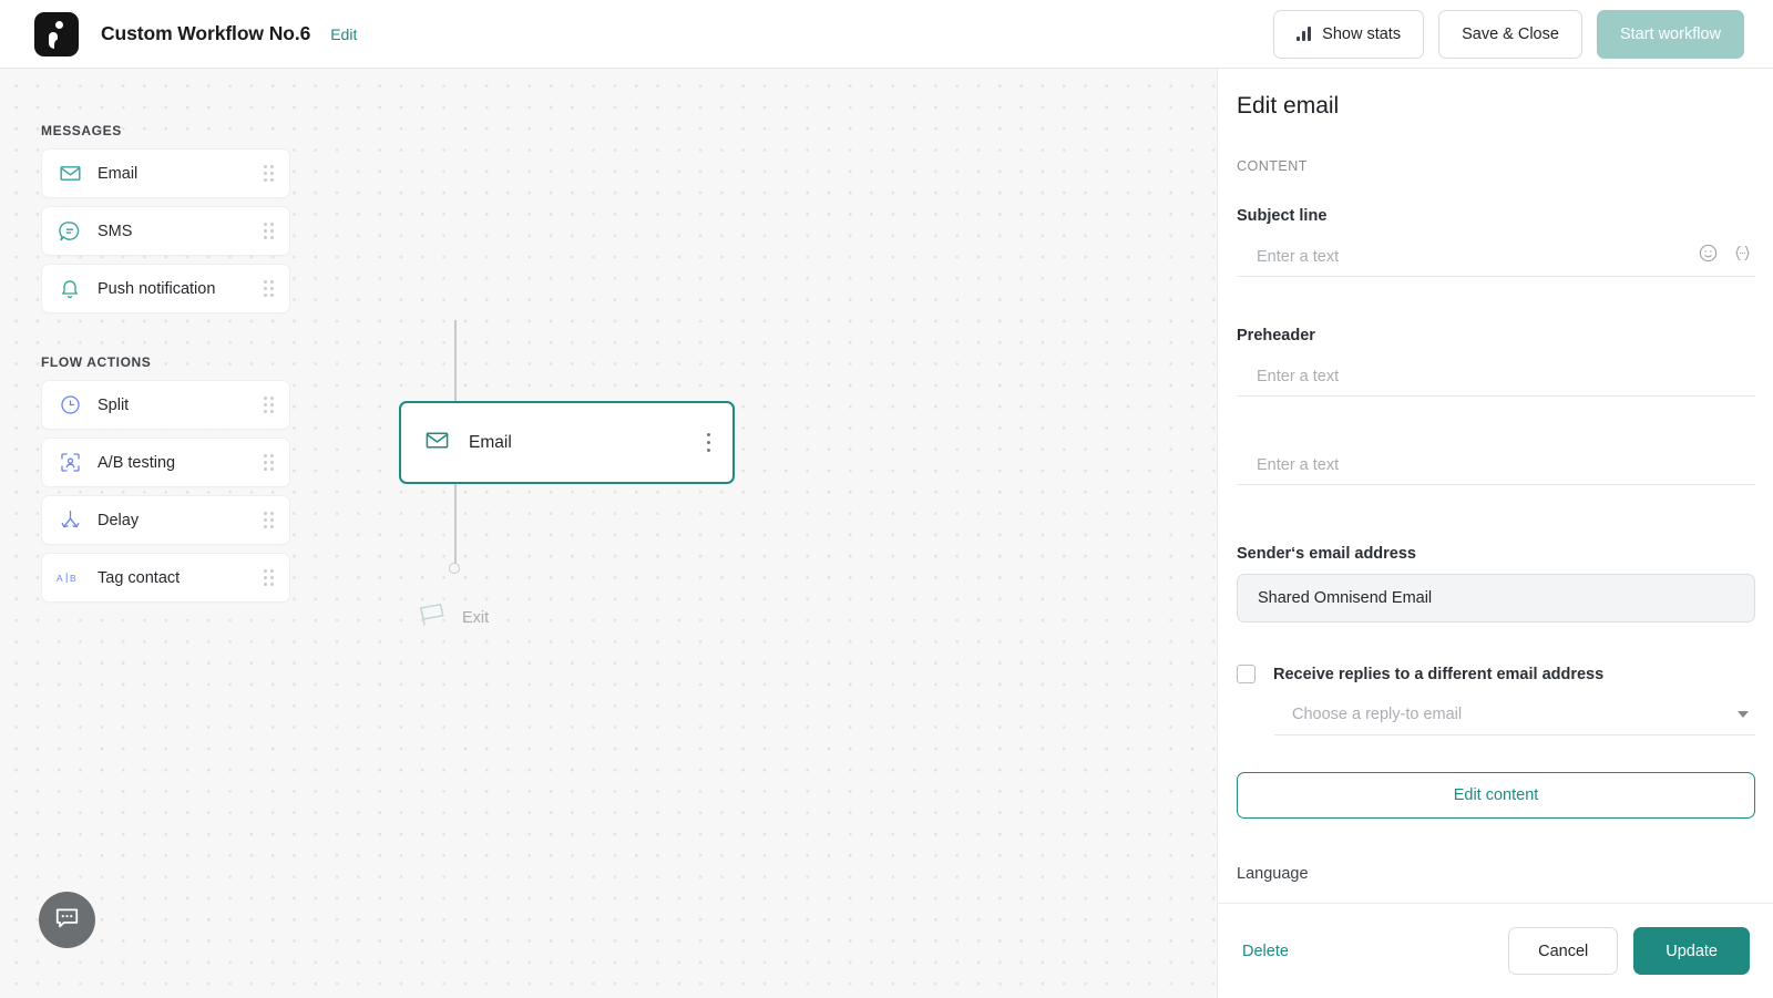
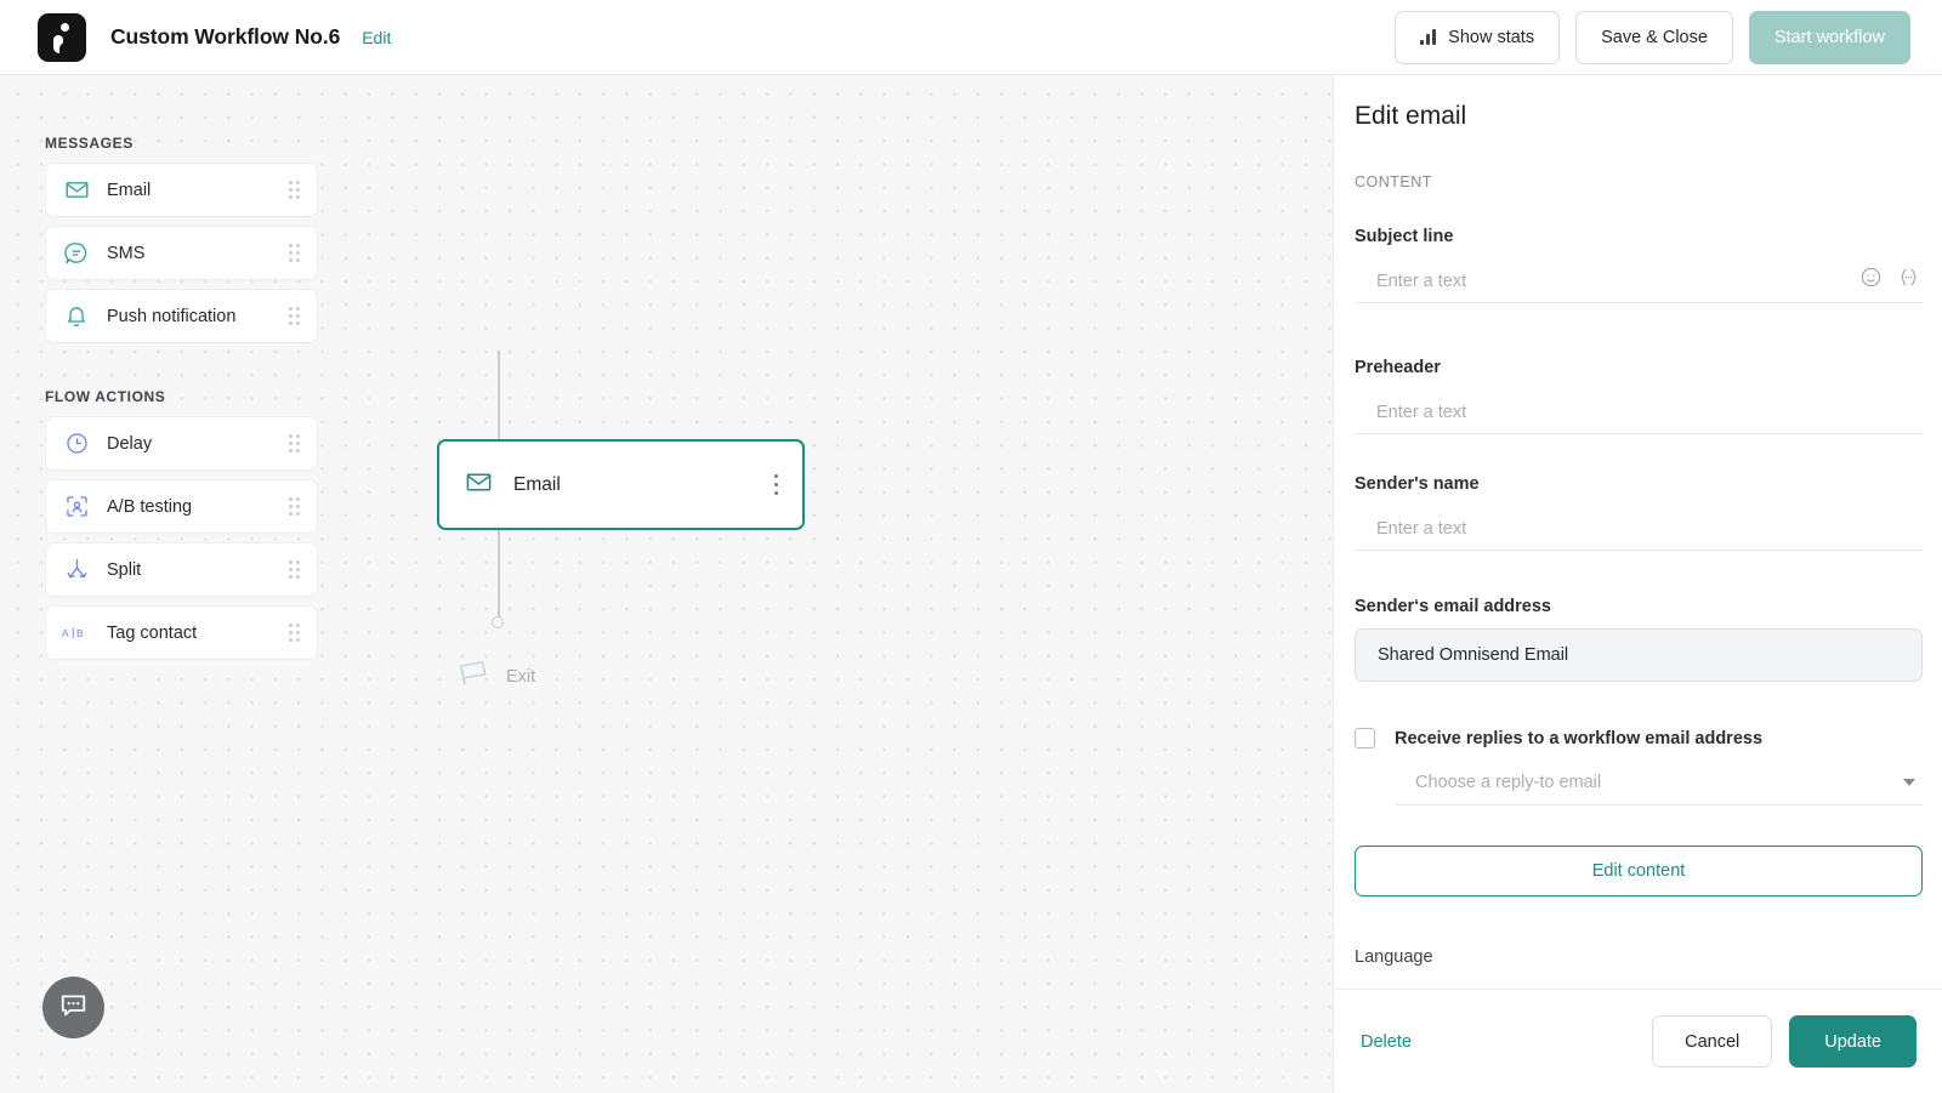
  Custom Workflow No.6
  Edit
  Show stats
  Save & Close
  Start workflow
  MESSAGES
  Email
  SMS
  Push notification
  FLOW ACTIONS
- Split
+ Delay
  A/B testing
- Delay
+ Split
  A
  B
  Tag contact
  Email
  Exit
  Edit email
  CONTENT
  Subject line
  Enter a text
  Preheader
  Enter a text
+ Sender's name
  Enter a text
  Sender‘s email address
  Shared Omnisend Email
- Receive replies to a different email address
+ Receive replies to a workflow email address
  Choose a reply-to email
  Edit content
  Language
  Delete
  Cancel
  Update
